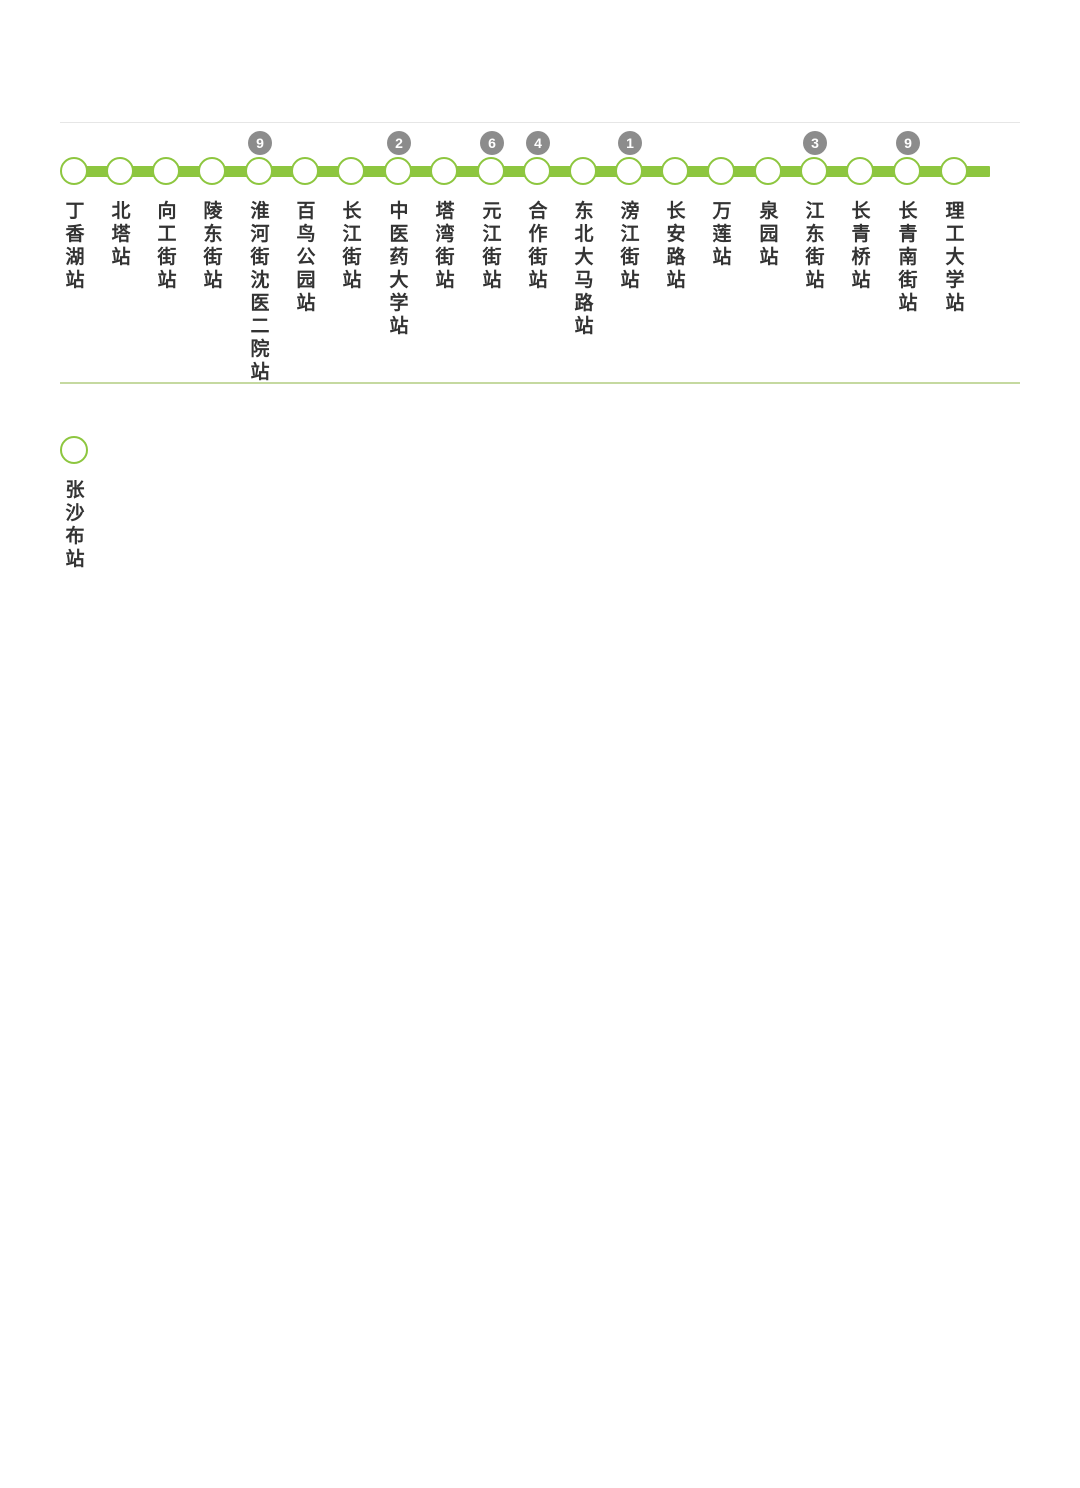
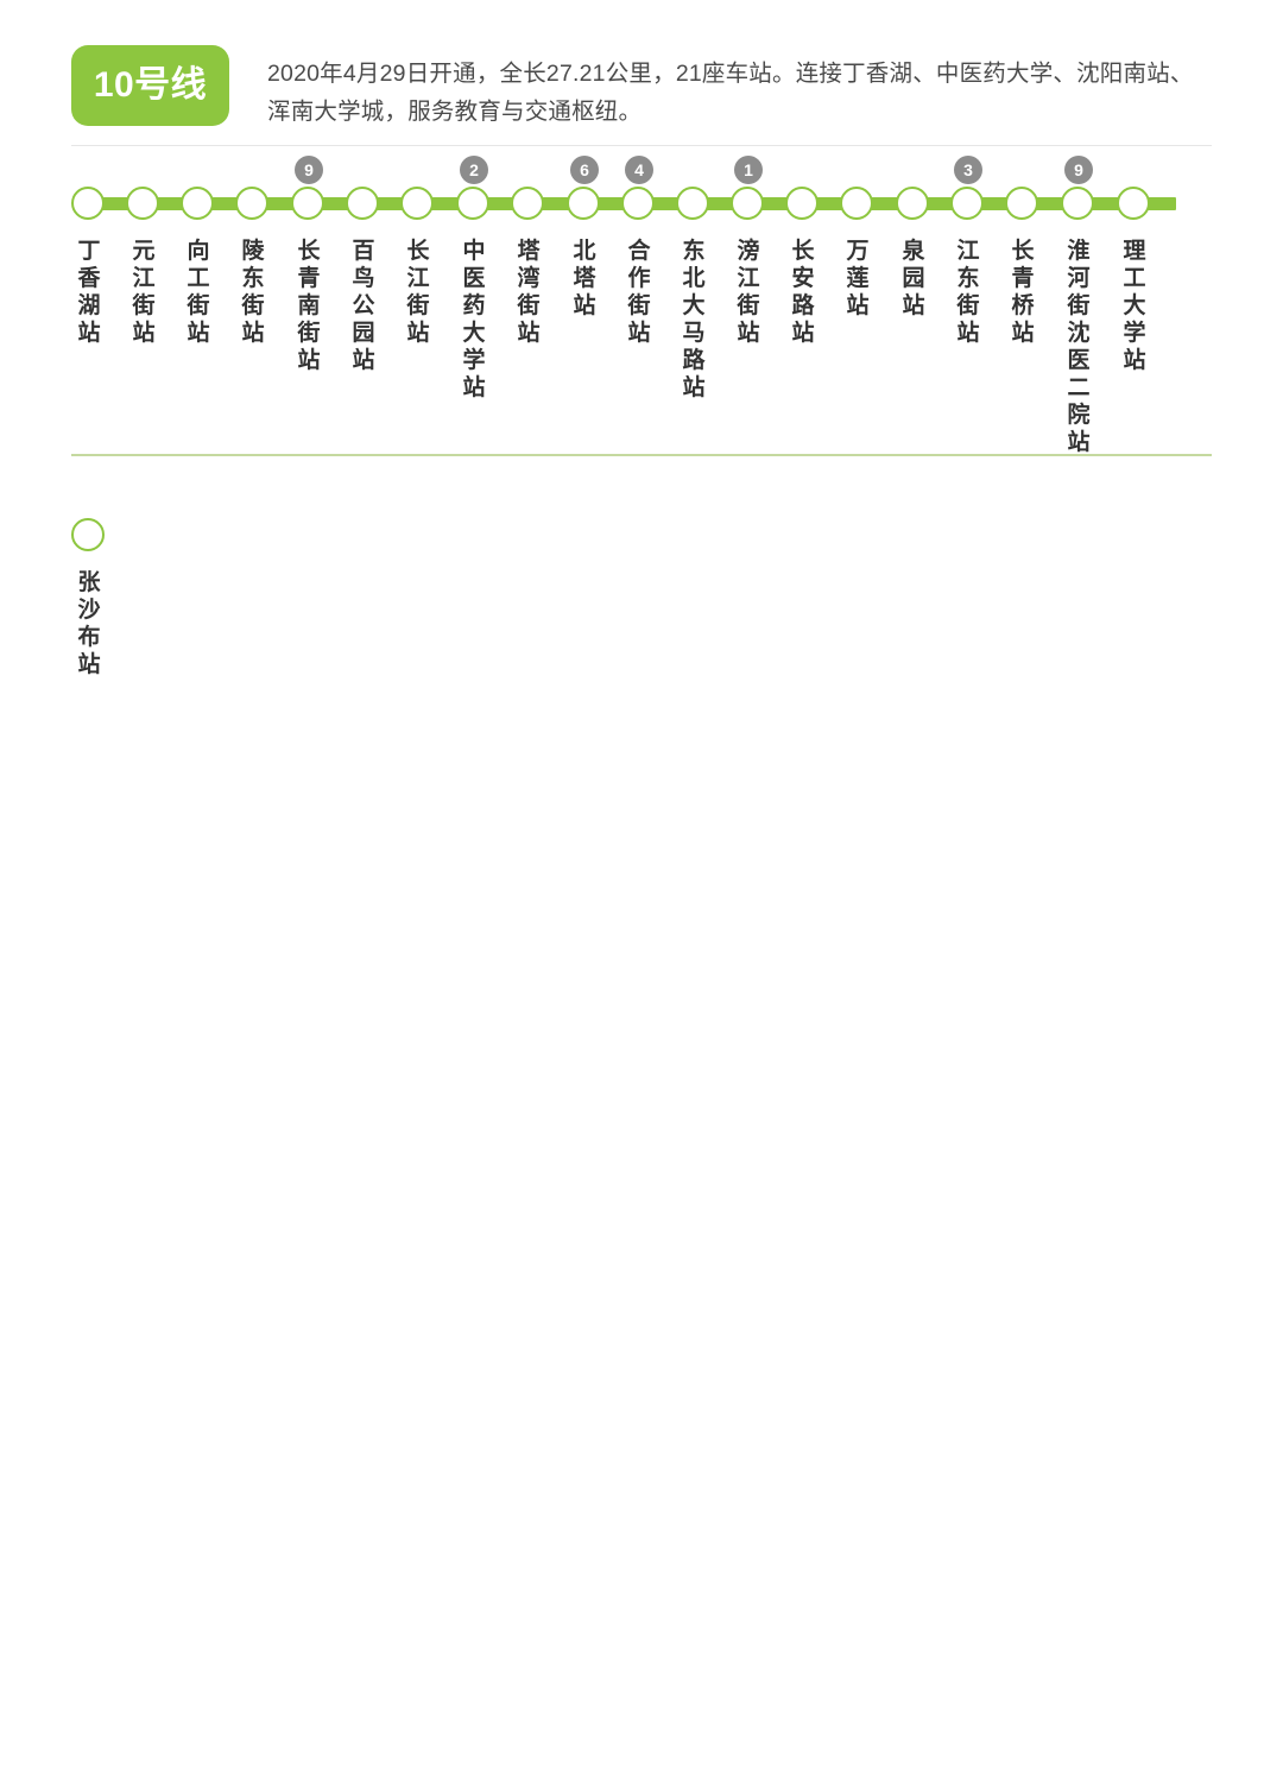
+ 10号线
+ 2020年4月29日开通，全长27.21公里，21座车站。连接丁香湖、中医药大学、沈阳南站、浑南大学城，服务教育与交通枢纽。
  丁香湖站
- 北塔站
+ 元江街站
  向工街站
  陵东街站
- 淮河街沈医二院站
+ 长青南街站
  9
  百鸟公园站
  长江街站
  中医药大学站
  2
  塔湾街站
- 元江街站
+ 北塔站
  6
  合作街站
  4
  东北大马路站
  滂江街站
  1
  长安路站
  万莲站
  泉园站
  江东街站
  3
  长青桥站
- 长青南街站
+ 淮河街沈医二院站
  9
  理工大学站
  张沙布站
